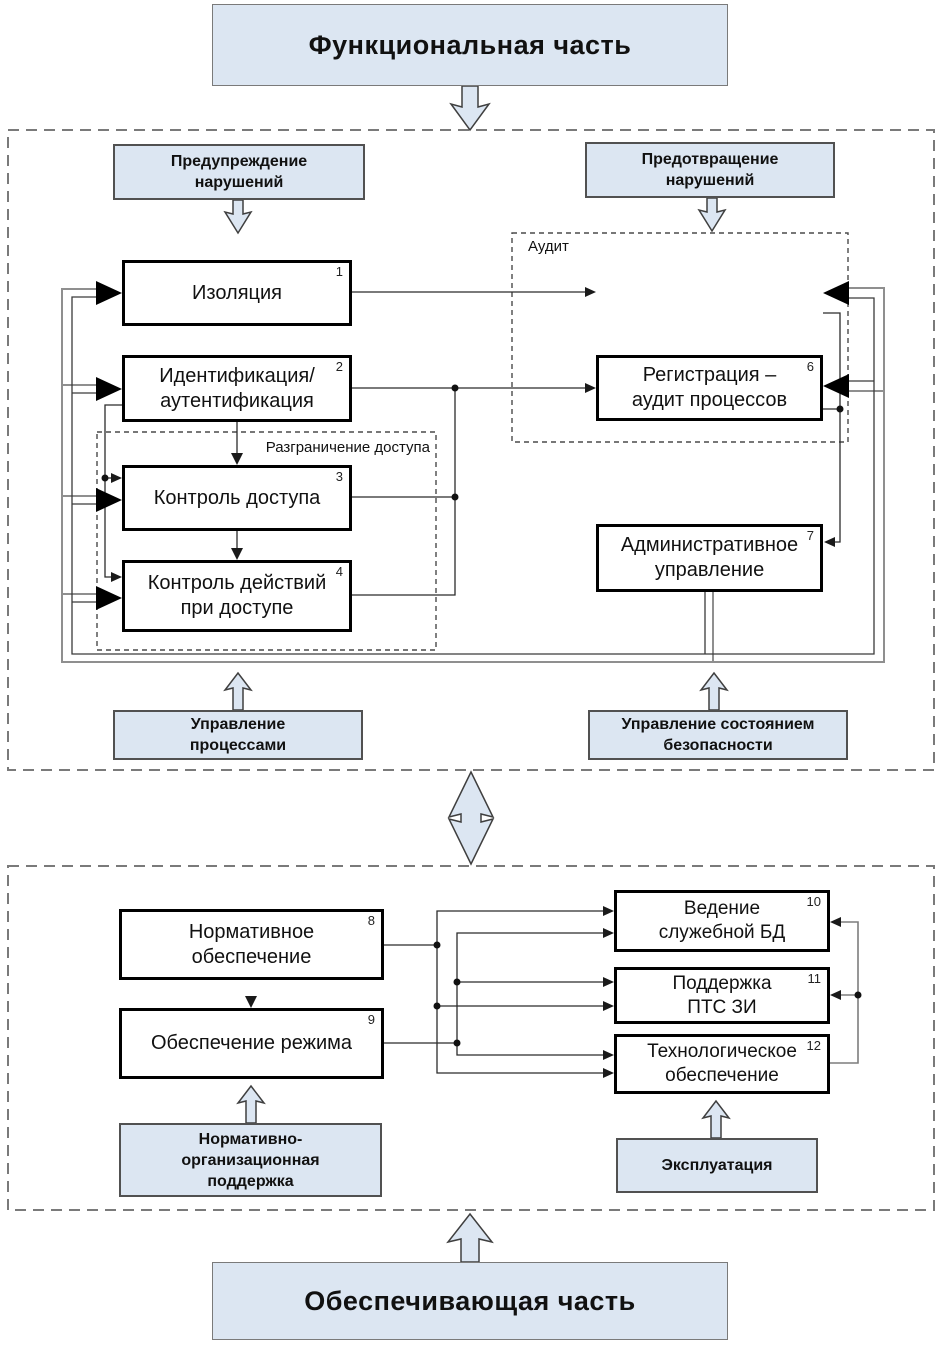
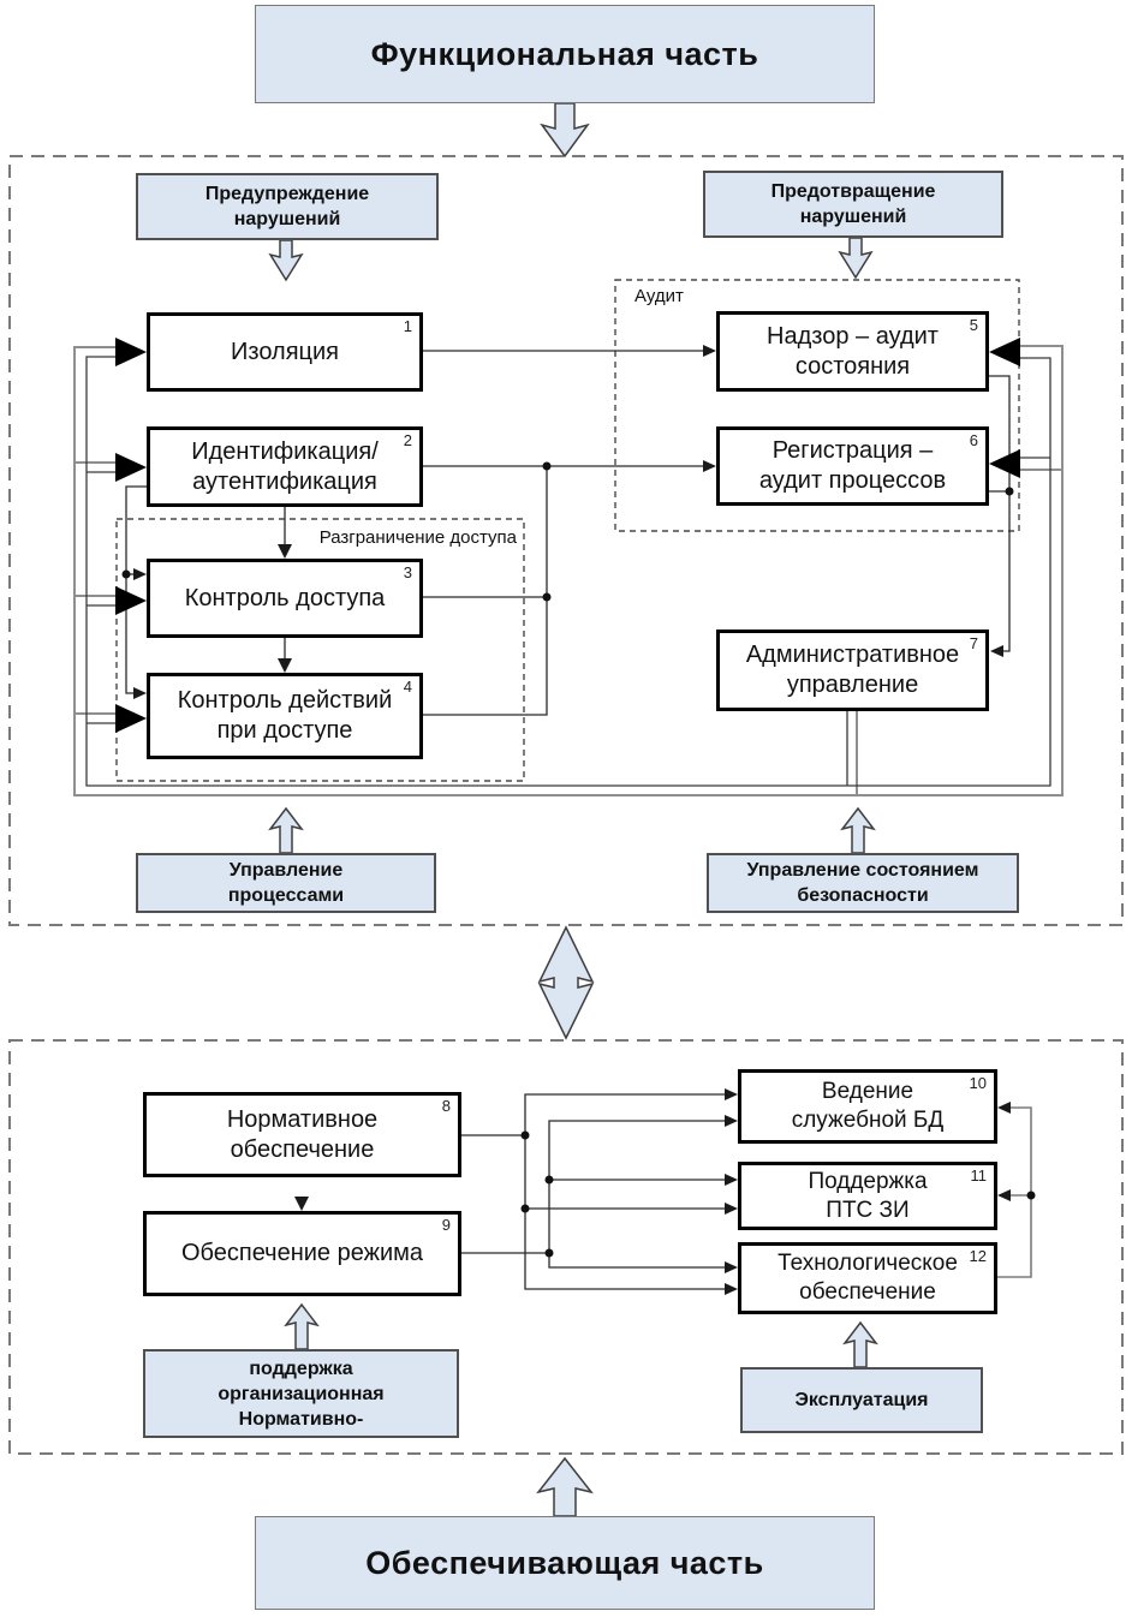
  Функциональная часть
  Обеспечивающая часть
  Предупреждение
  нарушений
  Предотвращение
  нарушений
  Аудит
  Разграничение доступа
  1
  Изоляция
  2
  Идентификация/
  аутентификация
  3
  Контроль доступа
  4
  Контроль действий
  при доступе
+ 5
+ Надзор – аудит
+ состояния
  6
  Регистрация –
  аудит процессов
  7
  Административное
  управление
  Управление
  процессами
  Управление состоянием
  безопасности
  8
  Нормативное
  обеспечение
  9
  Обеспечение режима
  10
  Ведение
  служебной БД
  11
  Поддержка
  ПТС ЗИ
  12
  Технологическое
  обеспечение
- Нормативно-
+ поддержка
  организационная
- поддержка
+ Нормативно-
  Эксплуатация
